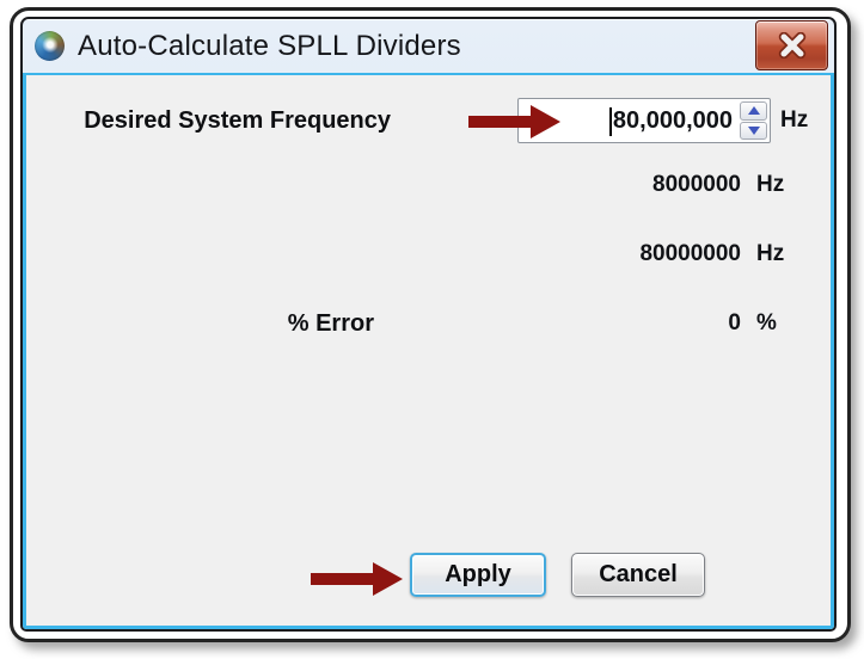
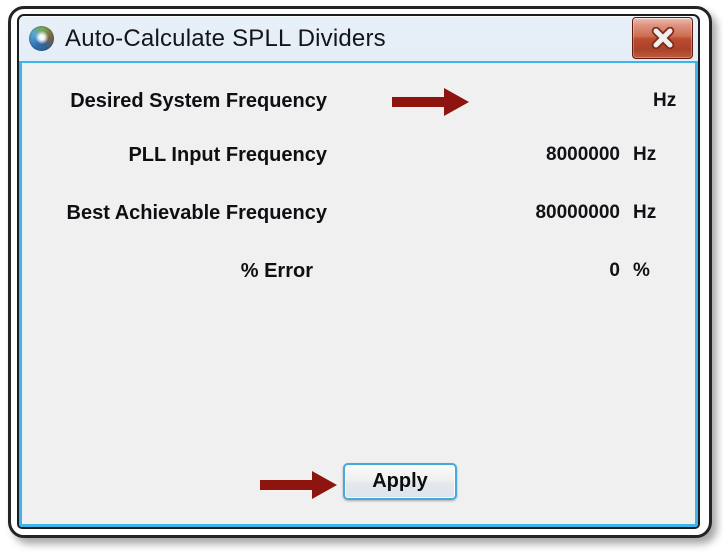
  Auto-Calculate SPLL Dividers
  Desired System Frequency
+ PLL Input Frequency
+ Best Achievable Frequency
  % Error
- 80,000,000
  Hz
  8000000
  Hz
  80000000
  Hz
  0
  %
  Apply
- Cancel
